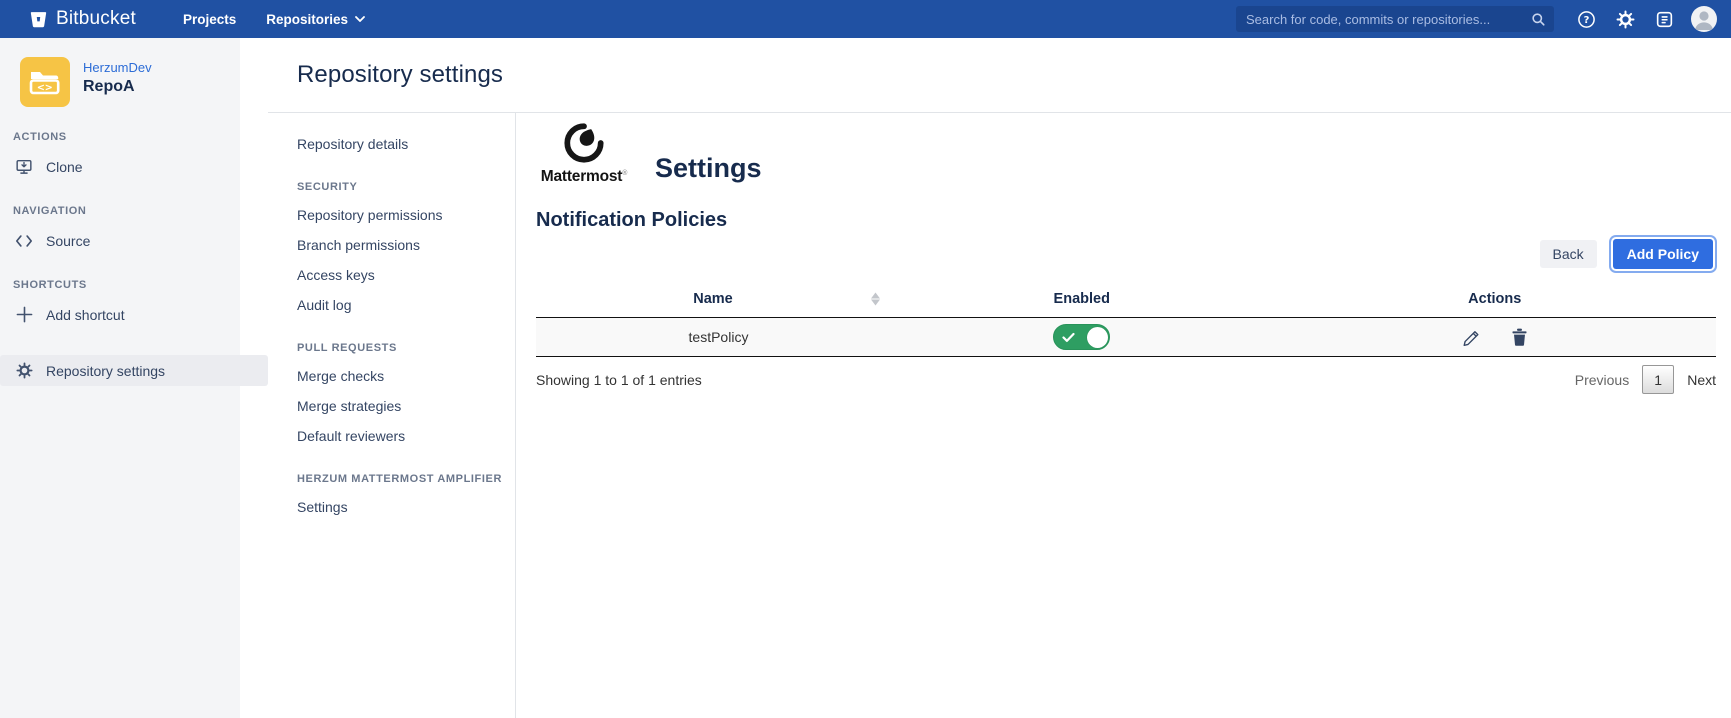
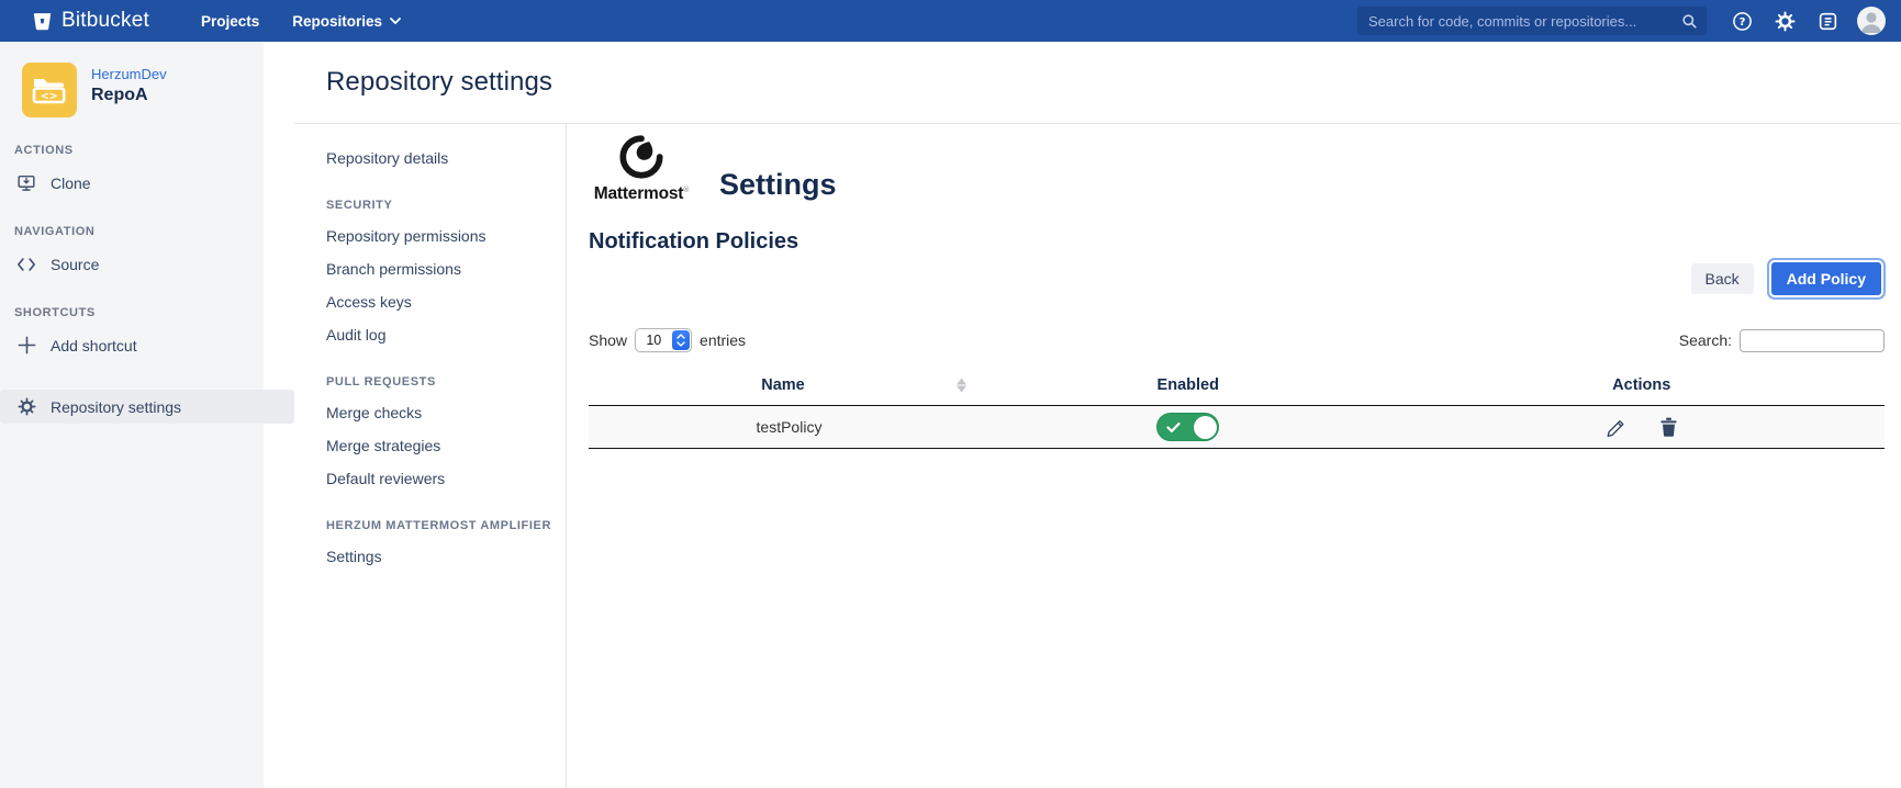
  Bitbucket
  Projects
  Repositories
  Search for code, commits or repositories...
  ?
  <>
  HerzumDev
  RepoA
  ACTIONS
  Clone
  NAVIGATION
  Source
  SHORTCUTS
  Add shortcut
  Repository settings
  Repository settings
  Repository details
  SECURITY
  Repository permissions
  Branch permissions
  Access keys
  Audit log
  PULL REQUESTS
  Merge checks
  Merge strategies
  Default reviewers
  HERZUM MATTERMOST AMPLIFIER
  Settings
  Mattermost
  Settings
  Notification Policies
  Back
  Add Policy
+ Show
+ 10
+ entries
+ Search:
  Name	Enabled	Actions
  testPolicy
- Showing 1 to 1 of 1 entries
- Previous
- 1
- Next
